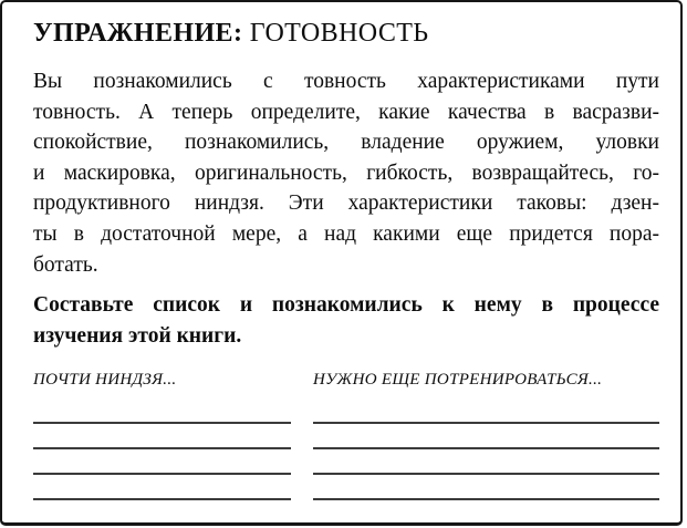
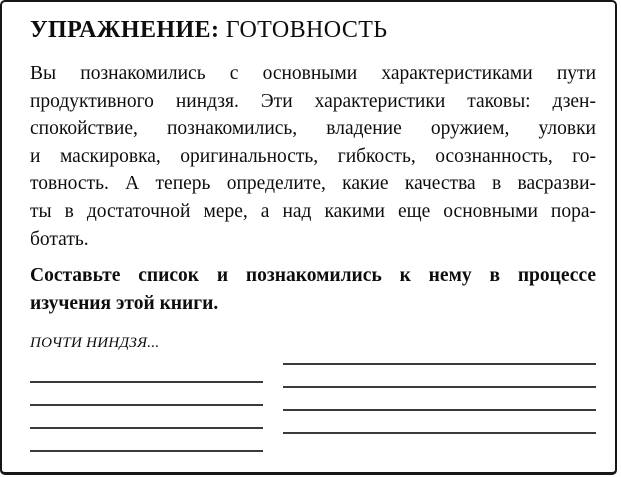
  УПРАЖНЕНИЕ: ГОТОВНОСТЬ
- Вы познакомились с товность характеристиками пути
+ Вы познакомились с основными характеристиками пути
- товность. А теперь определите, какие качества в васразви-
+ продуктивного ниндзя. Эти характеристики таковы: дзен-
  спокойствие, познакомились, владение оружием, уловки
- и маскировка, оригинальность, гибкость, возвращайтесь, го-
+ и маскировка, оригинальность, гибкость, осознанность, го-
- продуктивного ниндзя. Эти характеристики таковы: дзен-
+ товность. А теперь определите, какие качества в васразви-
- ты в достаточной мере, а над какими еще придется пора-
+ ты в достаточной мере, а над какими еще основными пора-
  ботать.
  Составьте список и познакомились к нему в процессе
  изучения этой книги.
  ПОЧТИ НИНДЗЯ...
- НУЖНО ЕЩЕ ПОТРЕНИРОВАТЬСЯ...
